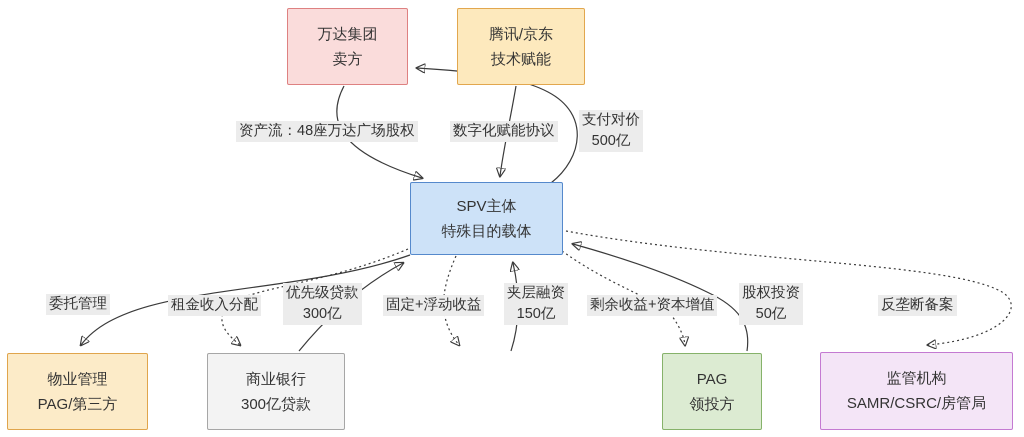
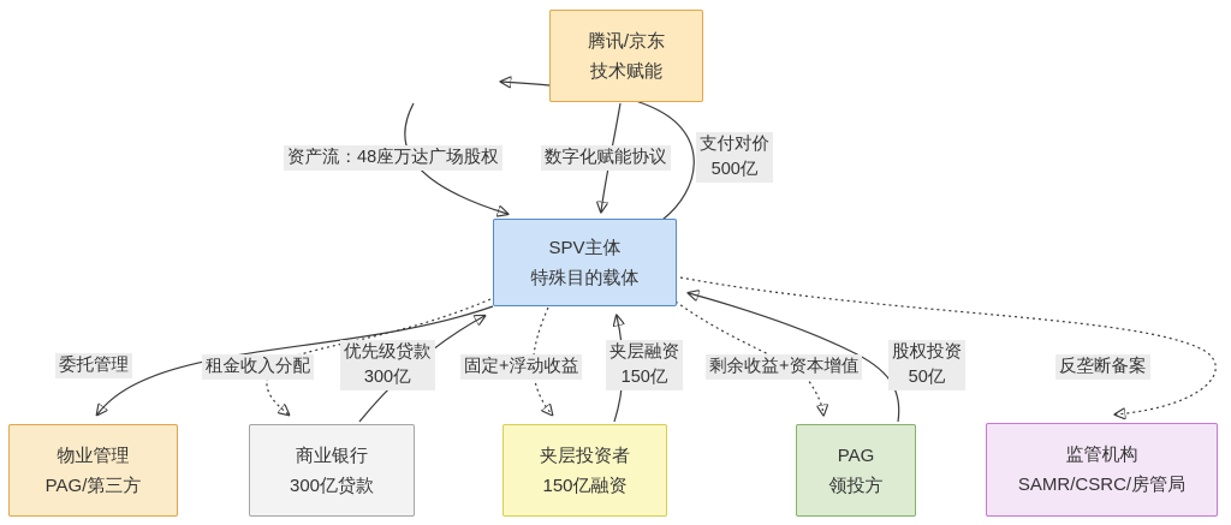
- 万达集团
- 卖方
  腾讯/京东
  技术赋能
  SPV主体
  特殊目的载体
  物业管理
  PAG/第三方
  商业银行
  300亿贷款
+ 夹层投资者
+ 150亿融资
  PAG
  领投方
  监管机构
  SAMR/CSRC/房管局
  资产流：48座万达广场股权
  数字化赋能协议
  支付对价
  500亿
  委托管理
  租金收入分配
  优先级贷款
  300亿
  固定+浮动收益
  夹层融资
  150亿
  剩余收益+资本增值
  股权投资
  50亿
  反垄断备案
